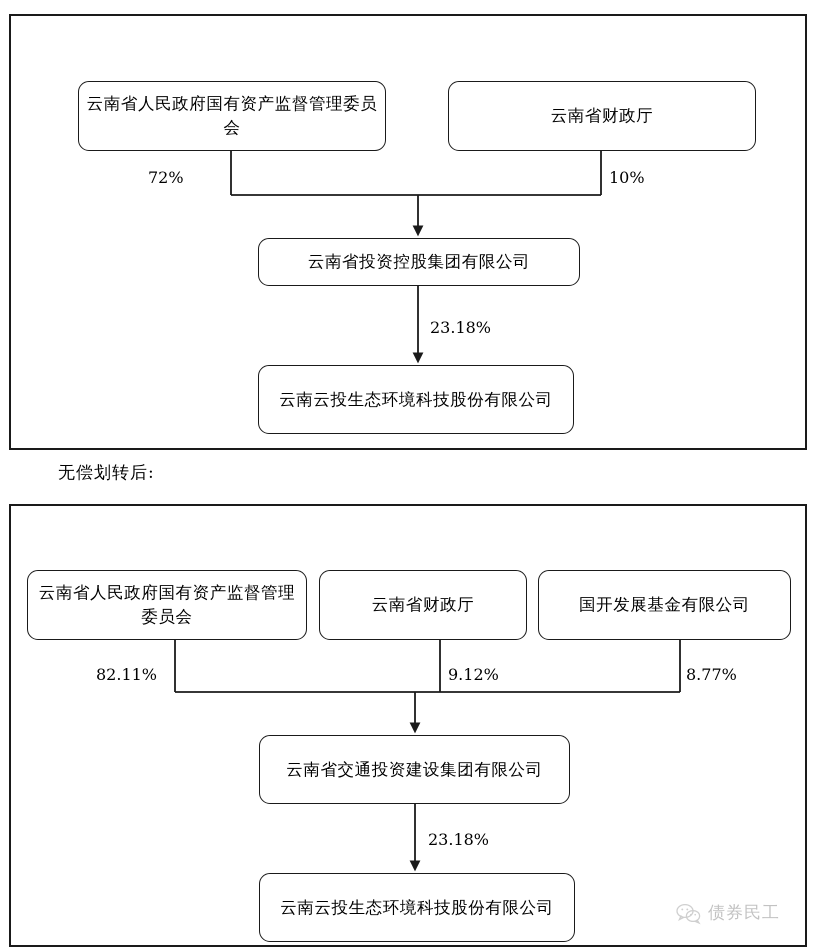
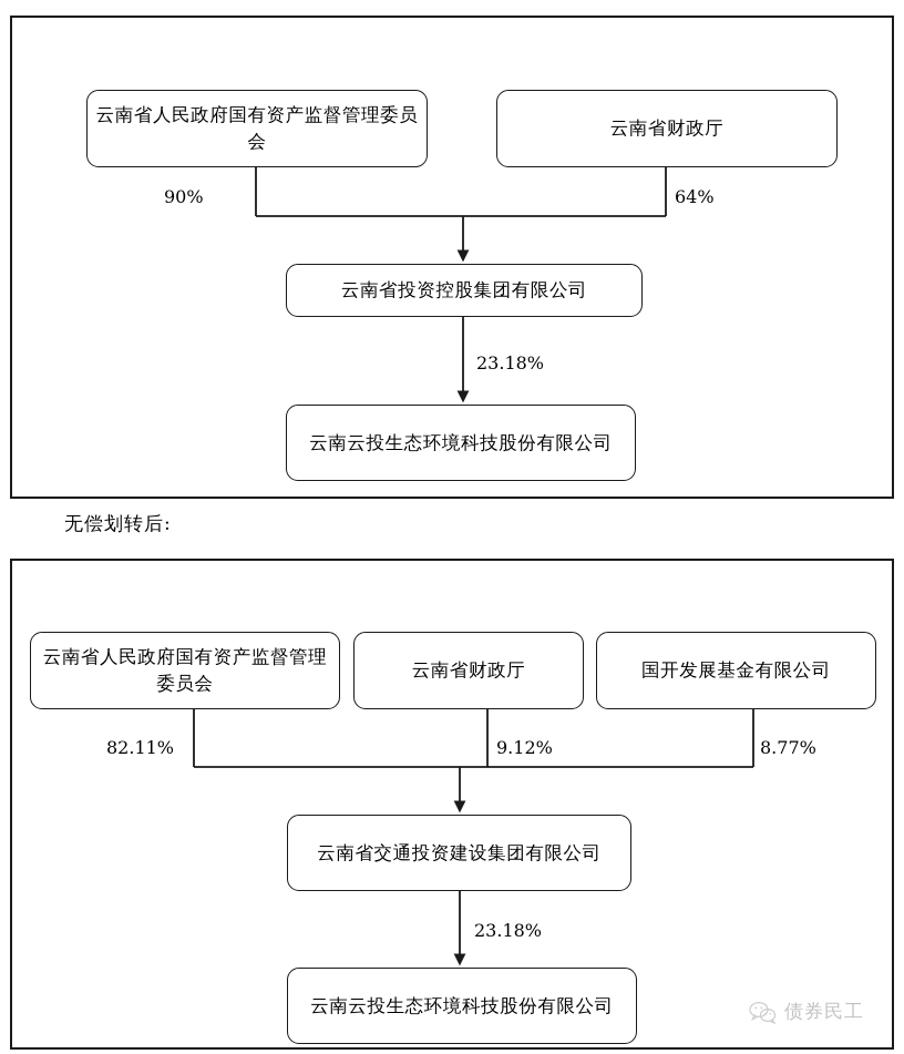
  云南省人民政府国有资产监督管理委员会
  云南省财政厅
  云南省投资控股集团有限公司
  云南云投生态环境科技股份有限公司
- 72%
+ 90%
- 10%
+ 64%
  23.18%
  无偿划转后:
  云南省人民政府国有资产监督管理委员会
  云南省财政厅
  国开发展基金有限公司
  云南省交通投资建设集团有限公司
  云南云投生态环境科技股份有限公司
  82.11%
  9.12%
  8.77%
  23.18%
  债券民工
